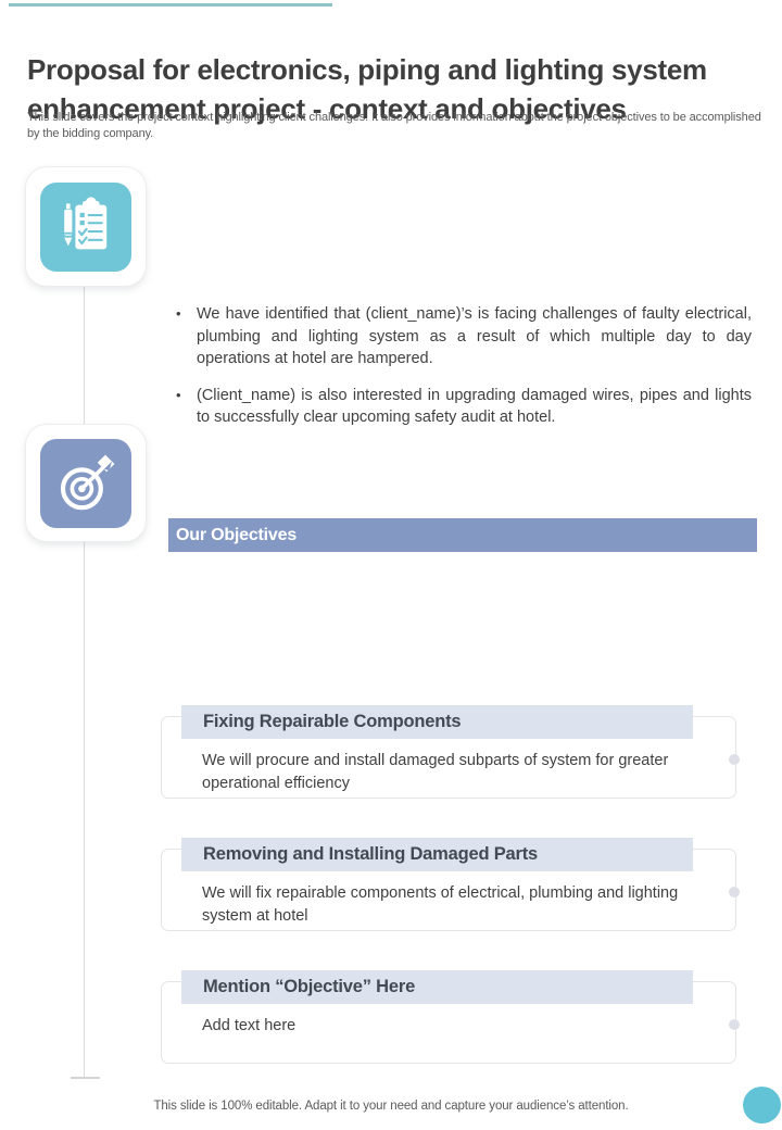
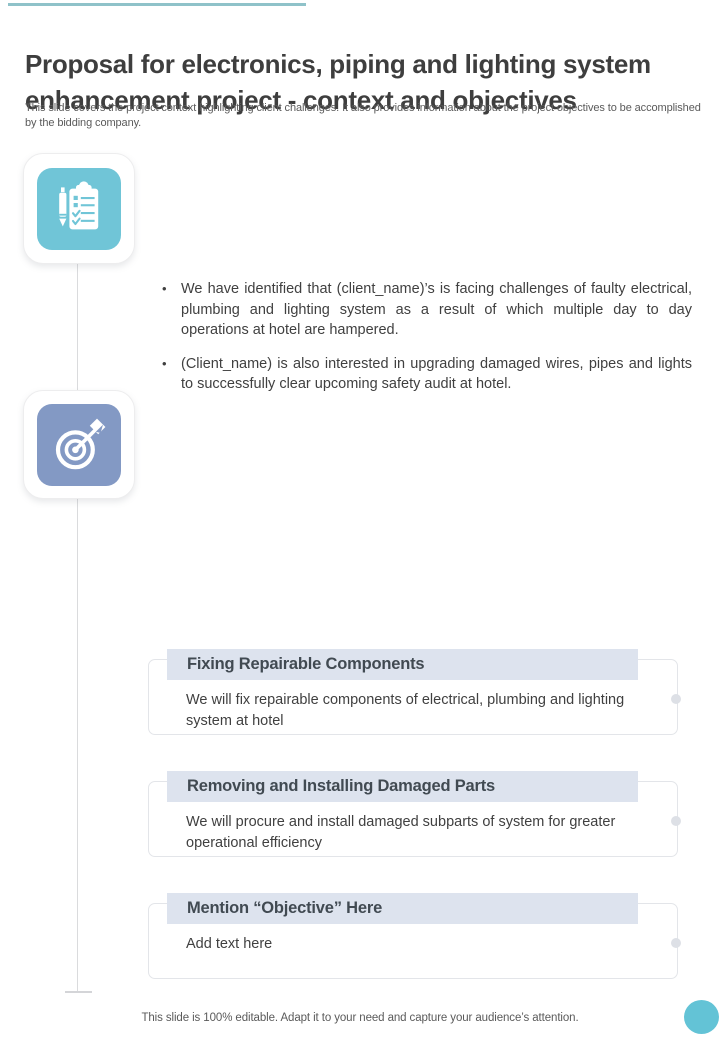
  Proposal for electronics, piping and lighting system enhancement project - context and objectives
  This slide covers the project context highlighting client challenges. It also provides information about the project objectives to be accomplished by the bidding company.
  We have identified that (client_name)’s is facing challenges of faulty electrical, plumbing and lighting system as a result of which multiple day to day operations at hotel are hampered.
  (Client_name) is also interested in upgrading damaged wires, pipes and lights to successfully clear upcoming safety audit at hotel.
- Our Objectives
  Fixing Repairable Components
- We will procure and install damaged subparts of system for greater operational efficiency
+ We will fix repairable components of electrical, plumbing and lighting system at hotel
  Removing and Installing Damaged Parts
- We will fix repairable components of electrical, plumbing and lighting system at hotel
+ We will procure and install damaged subparts of system for greater operational efficiency
  Mention “Objective” Here
  Add text here
  This slide is 100% editable. Adapt it to your need and capture your audience’s attention.
